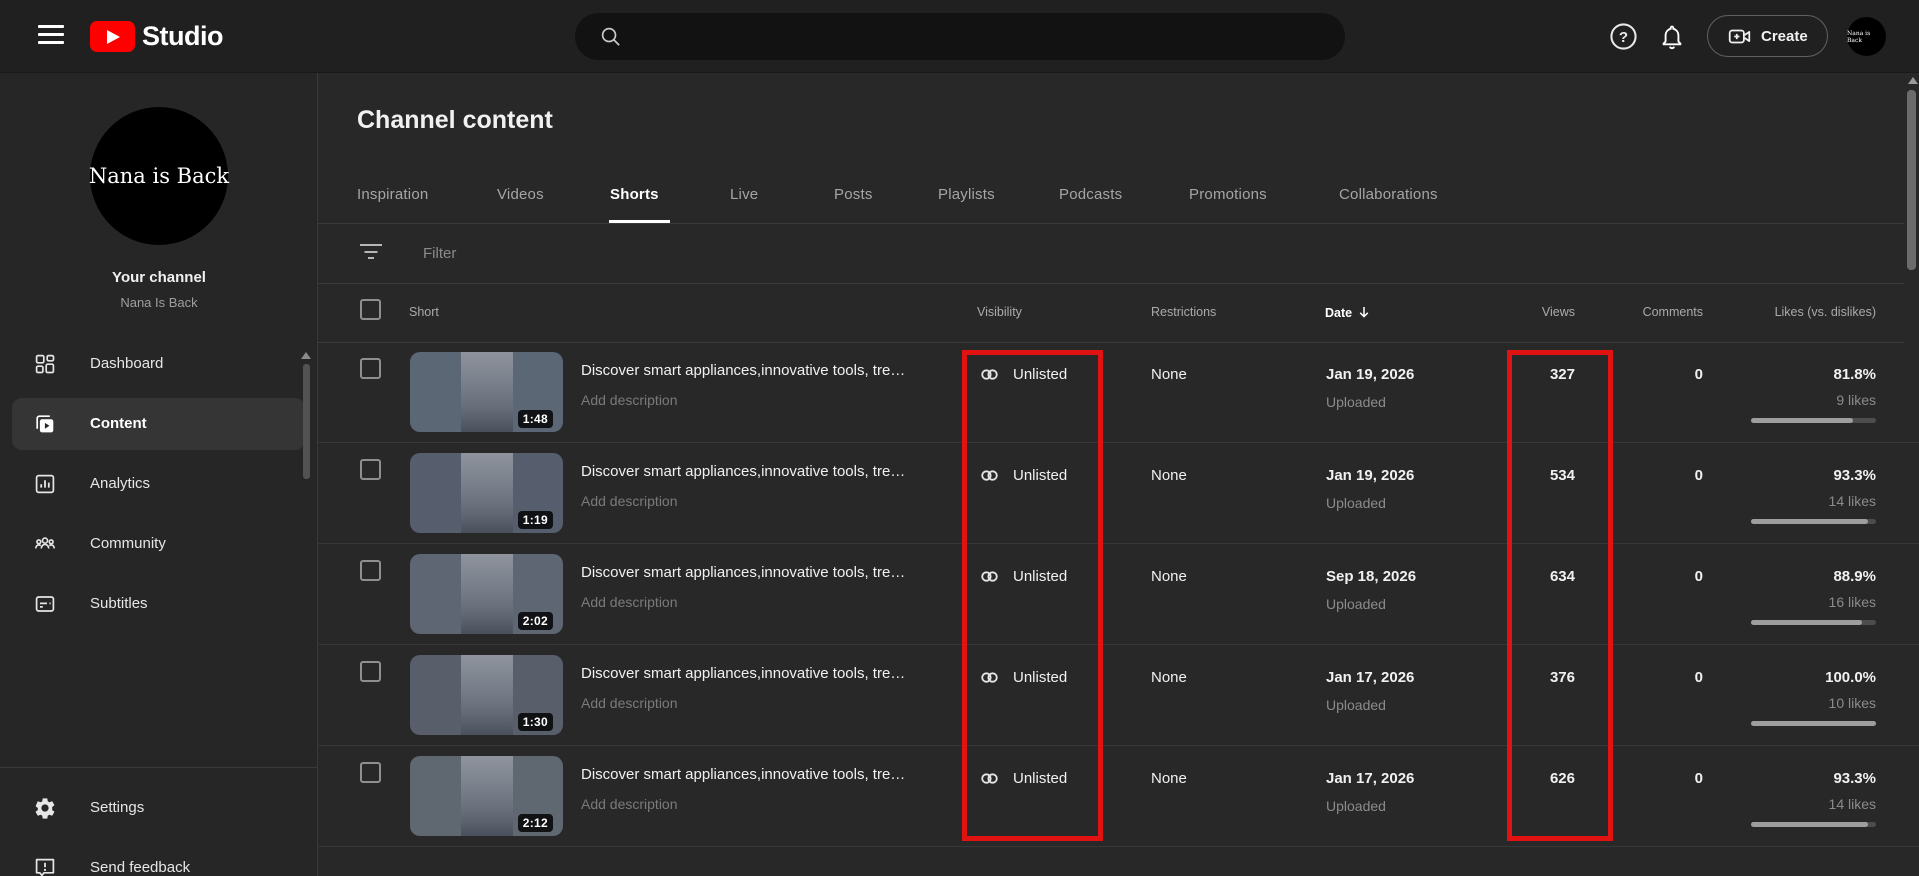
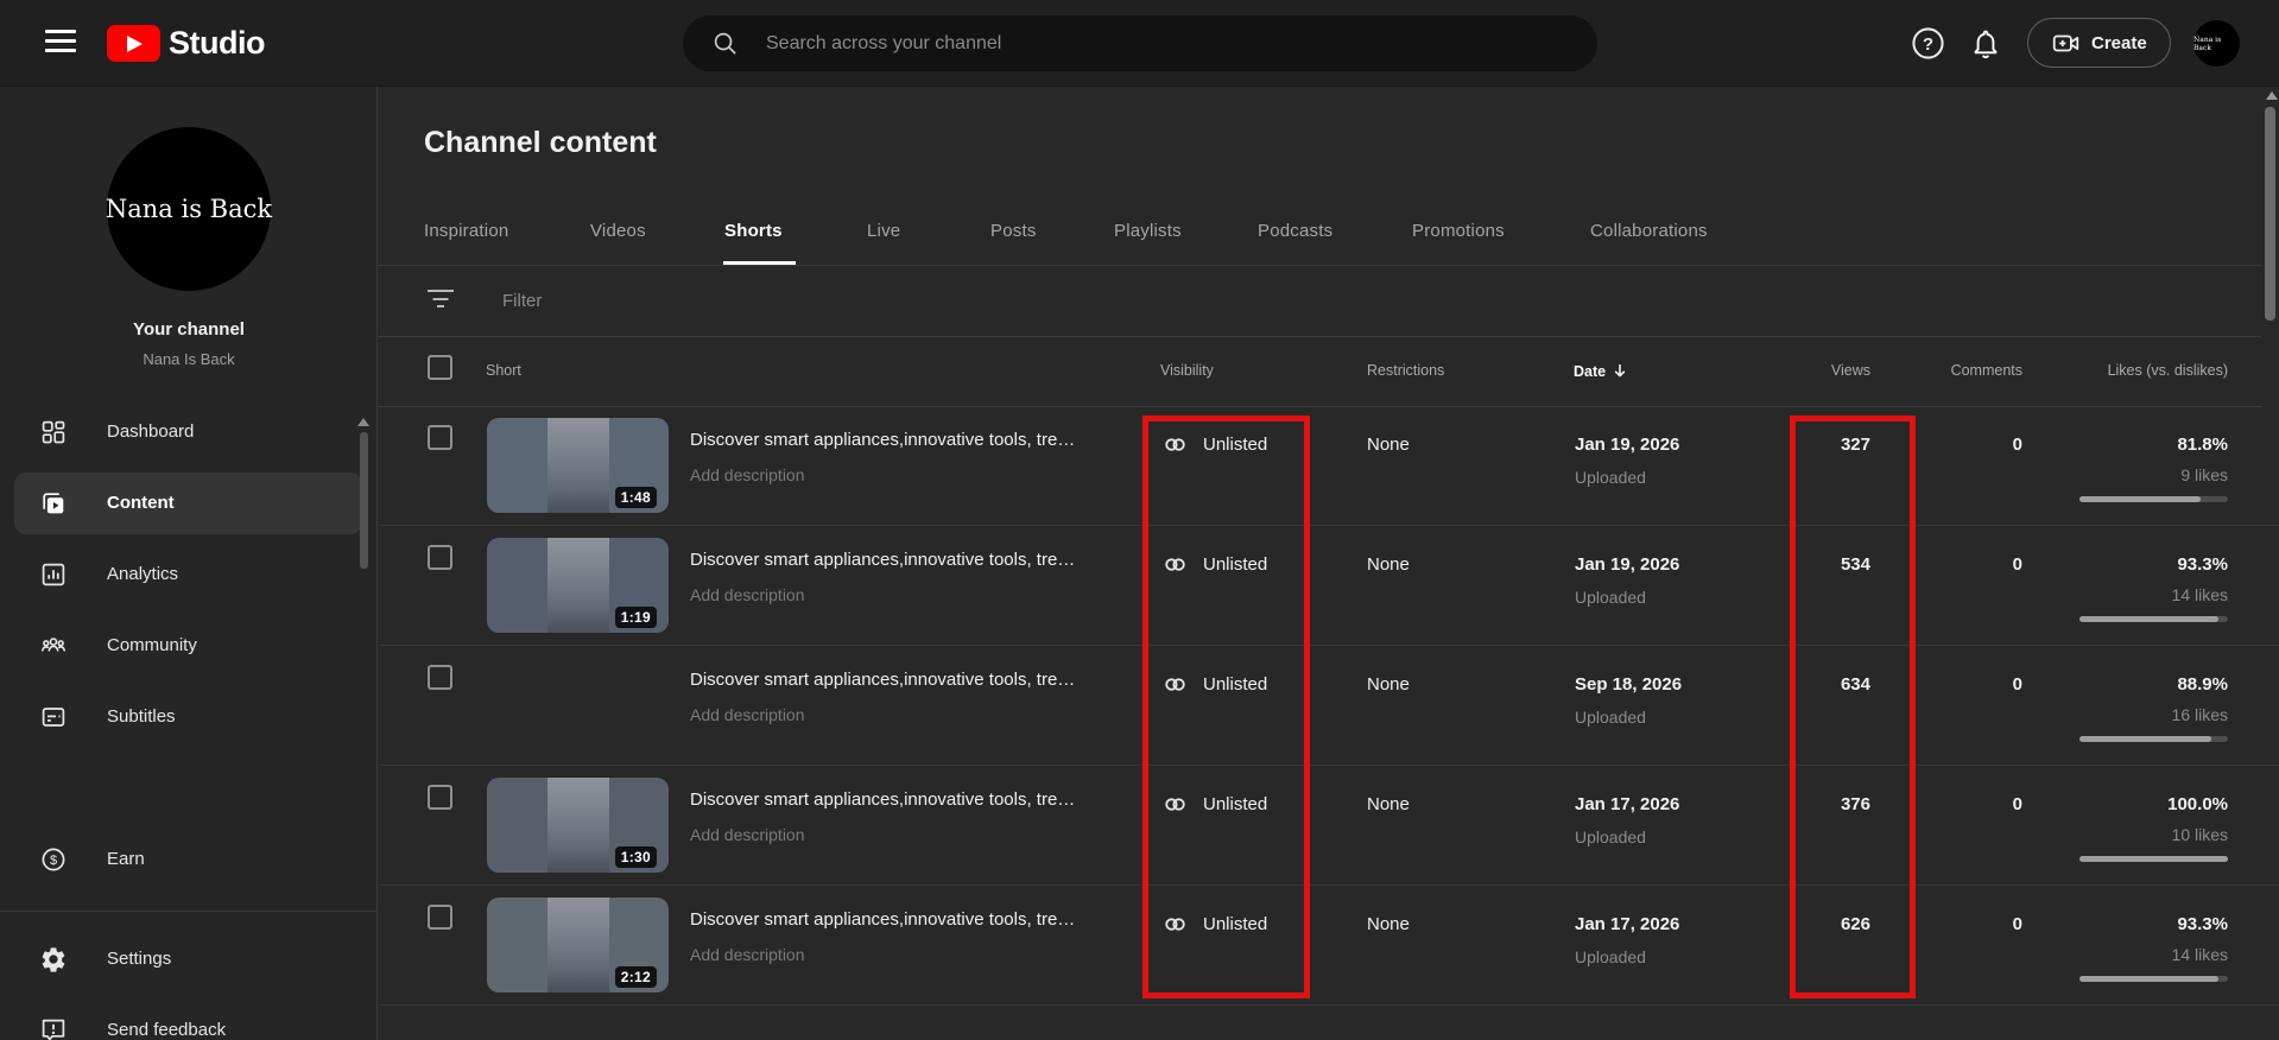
  Studio
+ Search across your channel
  ?
  Create
  Nana is Back
  Your channel
  Nana Is Back
  Dashboard
  Content
  Analytics
  Community
  Subtitles
+ $
+ Earn
  Settings
  Send feedback
  Channel content
  Inspiration
  Videos
  Shorts
  Live
  Posts
  Playlists
  Podcasts
  Promotions
  Collaborations
  Filter
  Short
  Visibility
  Restrictions
  Date
  Views
  Comments
  Likes (vs. dislikes)
  1:48
  Discover smart appliances,innovative tools, tre…
  Add description
  Unlisted
  None
  Jan 19, 2026
  Uploaded
  327
  0
  81.8%
  9 likes
  1:19
  Discover smart appliances,innovative tools, tre…
  Add description
  Unlisted
  None
  Jan 19, 2026
  Uploaded
  534
  0
  93.3%
  14 likes
- 2:02
  Discover smart appliances,innovative tools, tre…
  Add description
  Unlisted
  None
  Sep 18, 2026
  Uploaded
  634
  0
  88.9%
  16 likes
  1:30
  Discover smart appliances,innovative tools, tre…
  Add description
  Unlisted
  None
  Jan 17, 2026
  Uploaded
  376
  0
  100.0%
  10 likes
  2:12
  Discover smart appliances,innovative tools, tre…
  Add description
  Unlisted
  None
  Jan 17, 2026
  Uploaded
  626
  0
  93.3%
  14 likes
